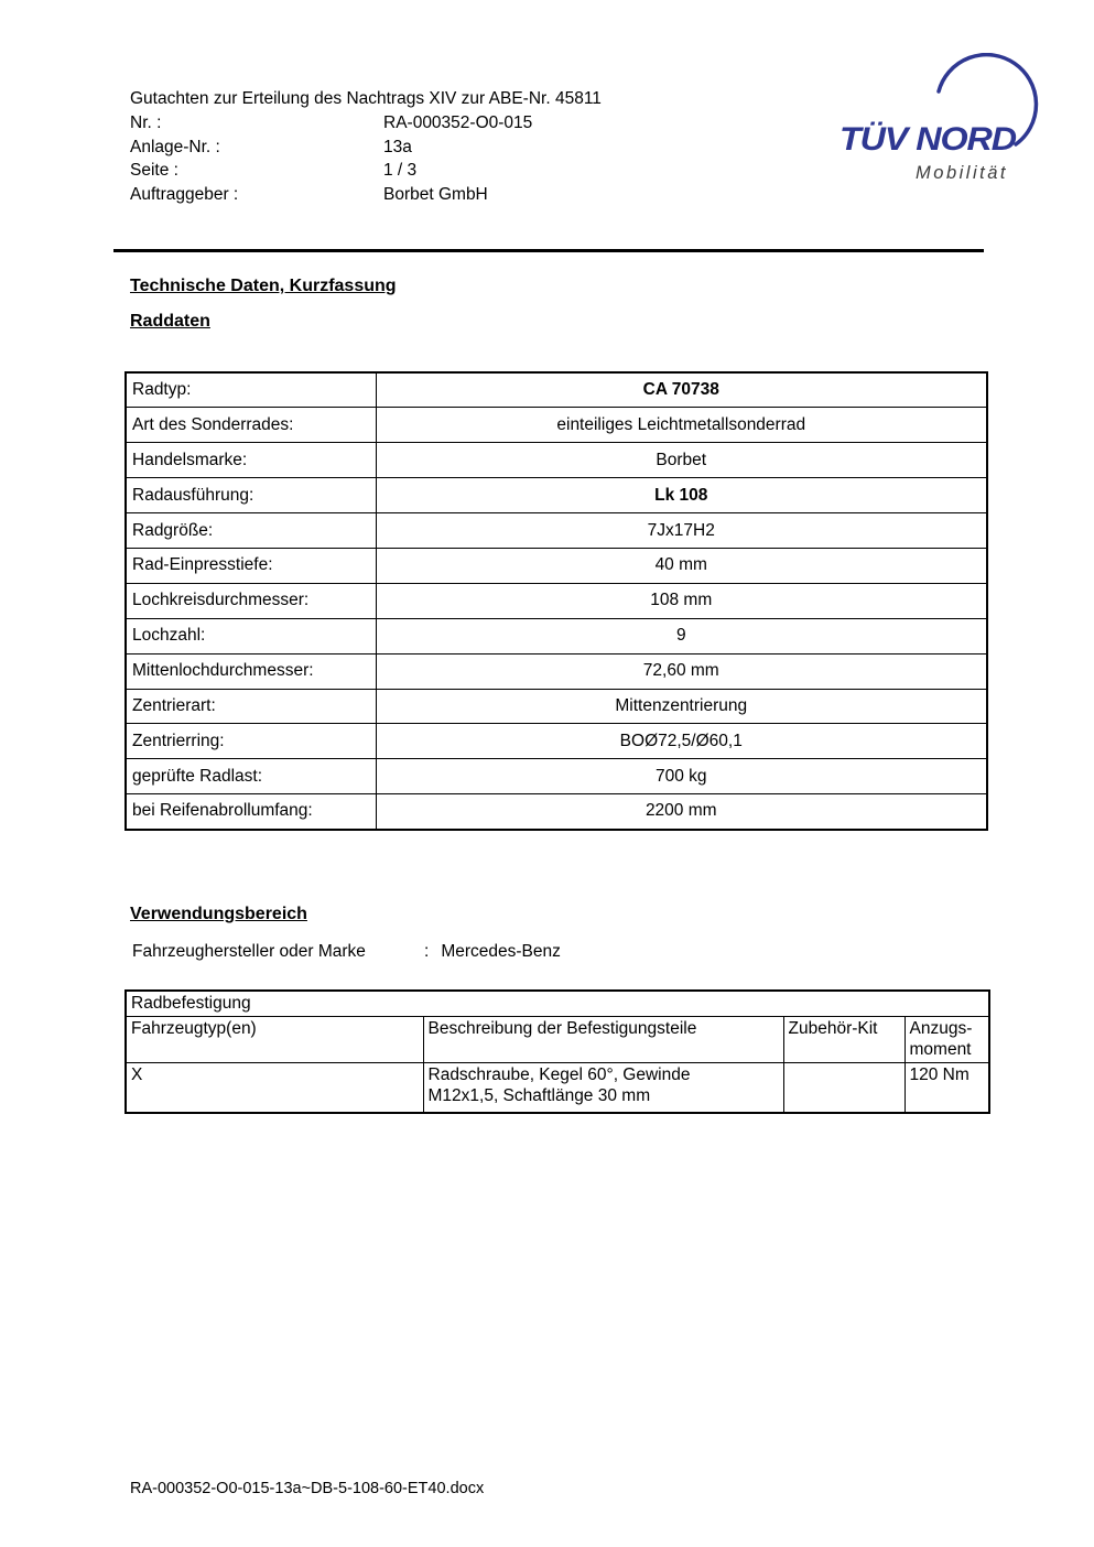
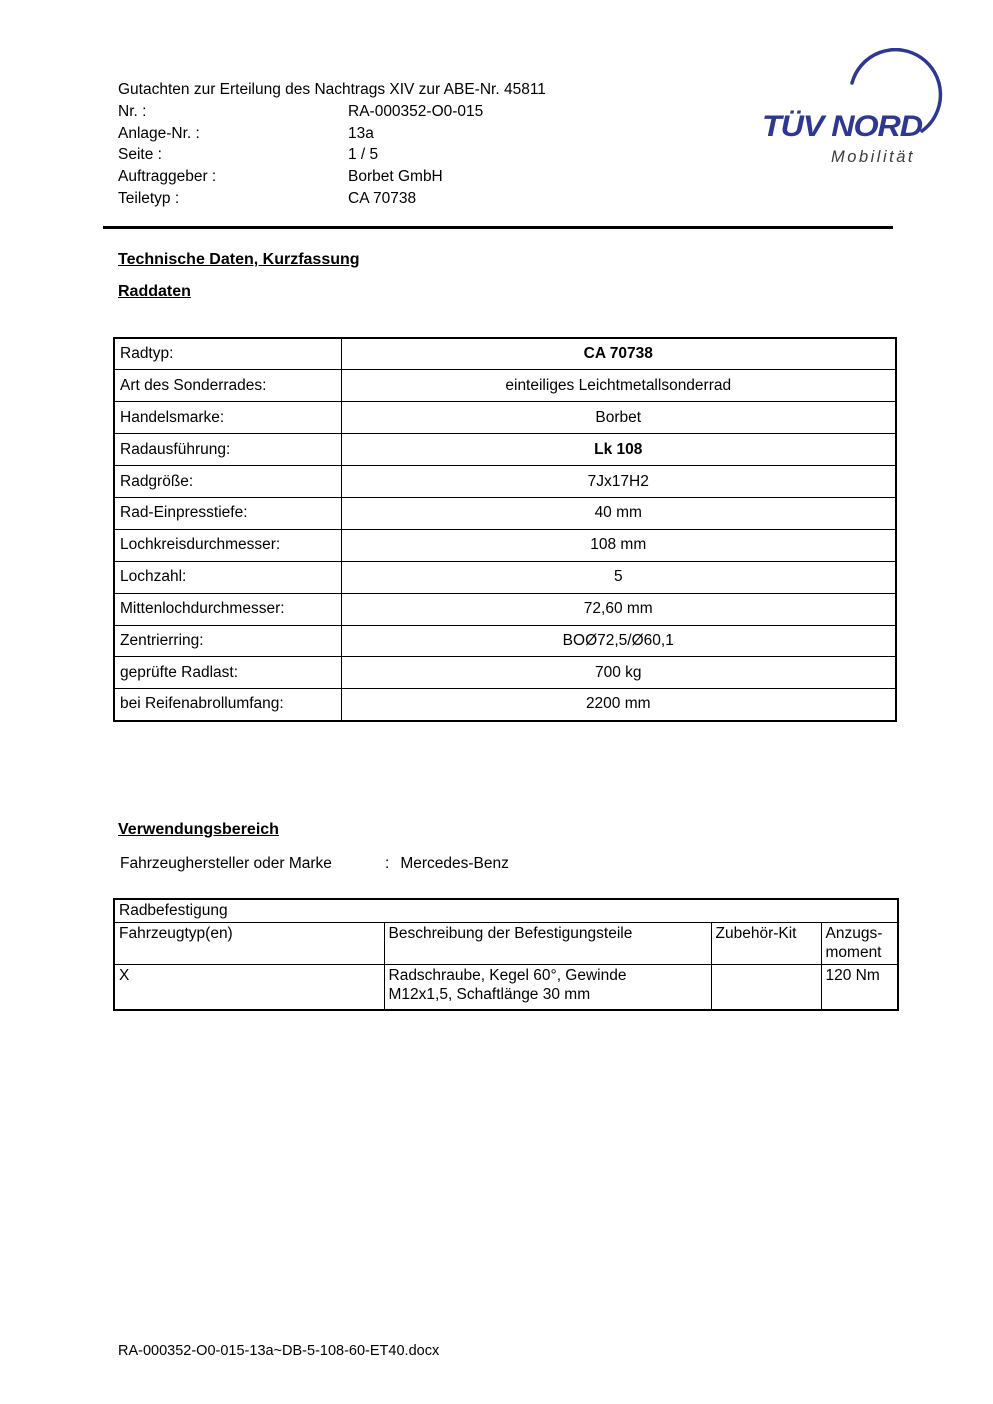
  Gutachten zur Erteilung des Nachtrags XIV zur ABE-Nr. 45811
  Nr. : RA-000352-O0-015
  Anlage-Nr. : 13a
- Seite : 1 / 3
+ Seite : 1 / 5
  Auftraggeber : Borbet GmbH
+ Teiletyp : CA 70738
  TÜV NORD
  Mobilität
  Technische Daten, Kurzfassung
  Raddaten
  Radtyp:	CA 70738
  Art des Sonderrades:	einteiliges Leichtmetallsonderrad
  Handelsmarke:	Borbet
  Radausführung:	Lk 108
  Radgröße:	7Jx17H2
  Rad-Einpresstiefe:	40 mm
  Lochkreisdurchmesser:	108 mm
- Lochzahl:	9
+ Lochzahl:	5
  Mittenlochdurchmesser:	72,60 mm
- Zentrierart:	Mittenzentrierung
  Zentrierring:	BOØ72,5/Ø60,1
  geprüfte Radlast:	700 kg
  bei Reifenabrollumfang:	2200 mm
  Verwendungsbereich
  Fahrzeughersteller oder Marke : Mercedes-Benz
  Radbefestigung
  Fahrzeugtyp(en)	Beschreibung der Befestigungsteile	Zubehör-Kit	Anzugs-moment
  X	Radschraube, Kegel 60°, Gewinde M12x1,5, Schaftlänge 30 mm		120 Nm
  RA-000352-O0-015-13a~DB-5-108-60-ET40.docx
